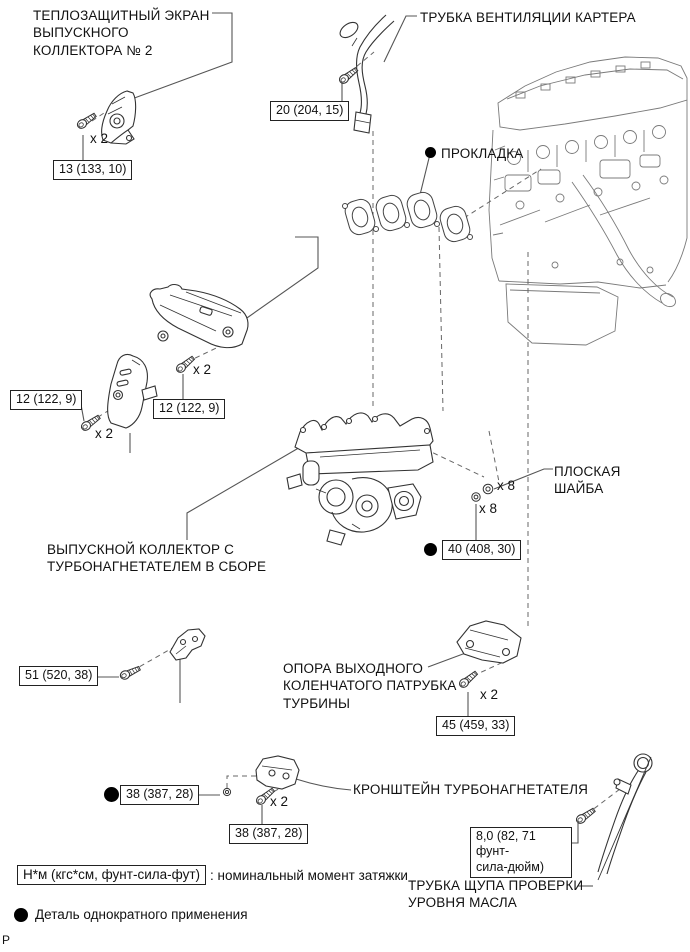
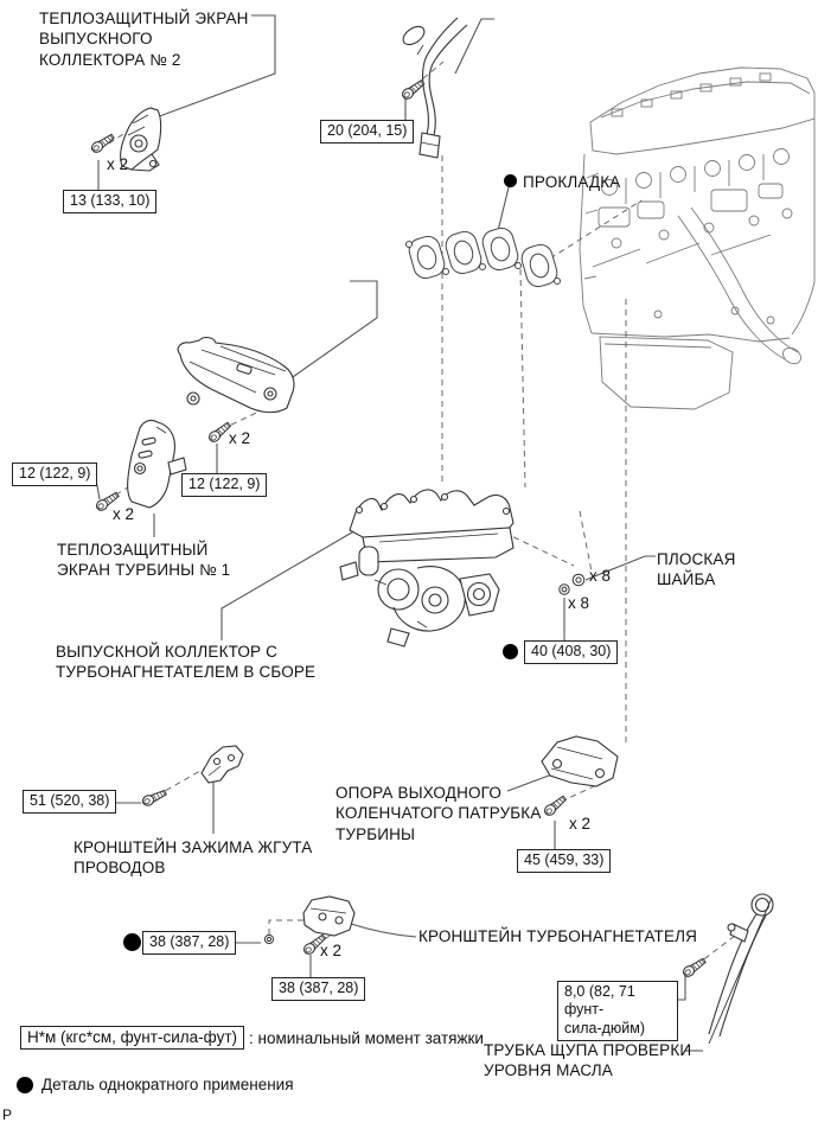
  ТЕПЛОЗАЩИТНЫЙ ЭКРАН
  ВЫПУСКНОГО
  КОЛЛЕКТОРА № 2
- ТРУБКА ВЕНТИЛЯЦИИ КАРТЕРА
  ПРОКЛАДКА
+ ТЕПЛОЗАЩИТНЫЙ
+ ЭКРАН ТУРБИНЫ № 1
  ВЫПУСКНОЙ КОЛЛЕКТОР С
  ТУРБОНАГНЕТАТЕЛЕМ В СБОРЕ
  ПЛОСКАЯ
  ШАЙБА
+ КРОНШТЕЙН ЗАЖИМА ЖГУТА
+ ПРОВОДОВ
  ОПОРА ВЫХОДНОГО
  КОЛЕНЧАТОГО ПАТРУБКА
  ТУРБИНЫ
  КРОНШТЕЙН ТУРБОНАГНЕТАТЕЛЯ
  ТРУБКА ЩУПА ПРОВЕРКИ
  УРОВНЯ МАСЛА
  13 (133, 10)
  20 (204, 15)
  12 (122, 9)
  12 (122, 9)
  40 (408, 30)
  51 (520, 38)
  45 (459, 33)
  38 (387, 28)
  38 (387, 28)
  8,0 (82, 71 фунт-
  сила-дюйм)
  x 2
  x 2
  x 2
  x 8
  x 8
  x 2
  x 2
  Н*м (кгс*см, фунт-сила-фут)
  : номинальный момент затяжки
  Деталь однократного применения
  Р
